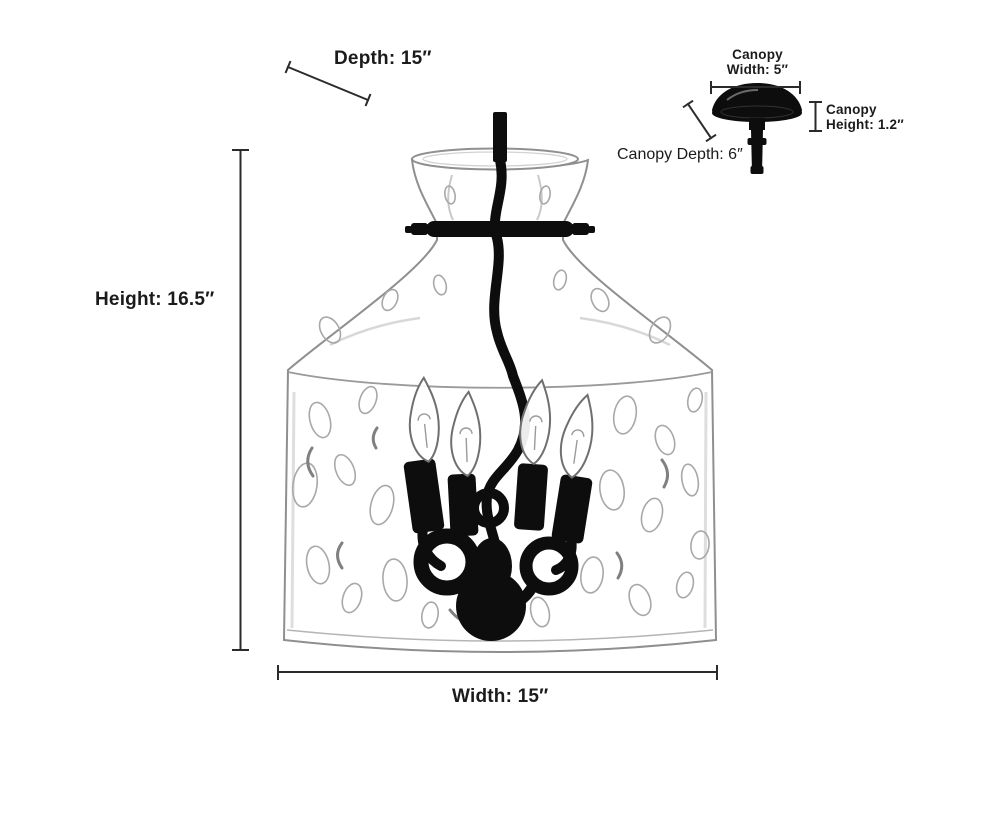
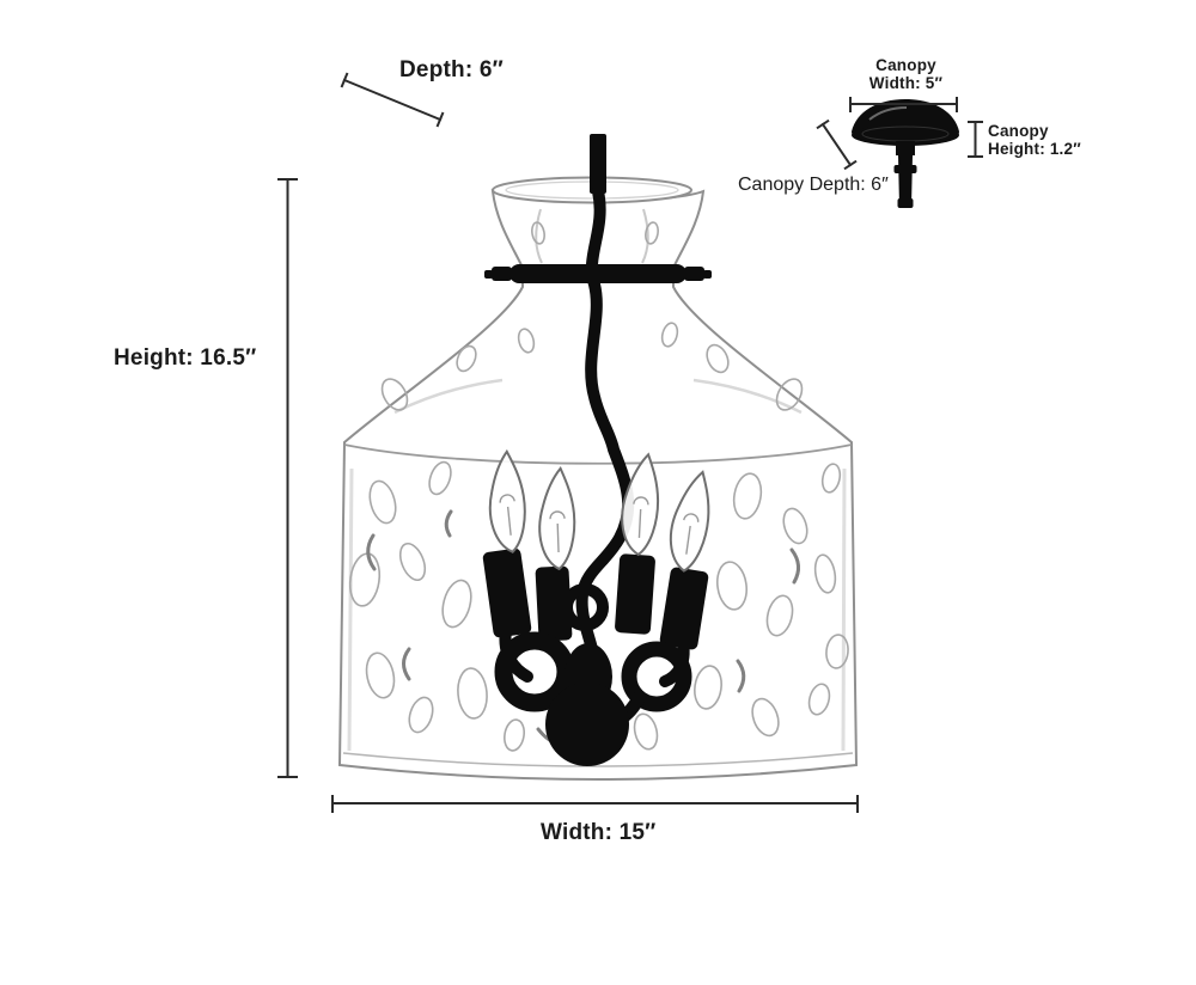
- Depth: 15″
+ Depth: 6″
  Height: 16.5″
  Width: 15″
  Canopy
  Width: 5″
  Canopy
  Height: 1.2″
  Canopy Depth: 6″
